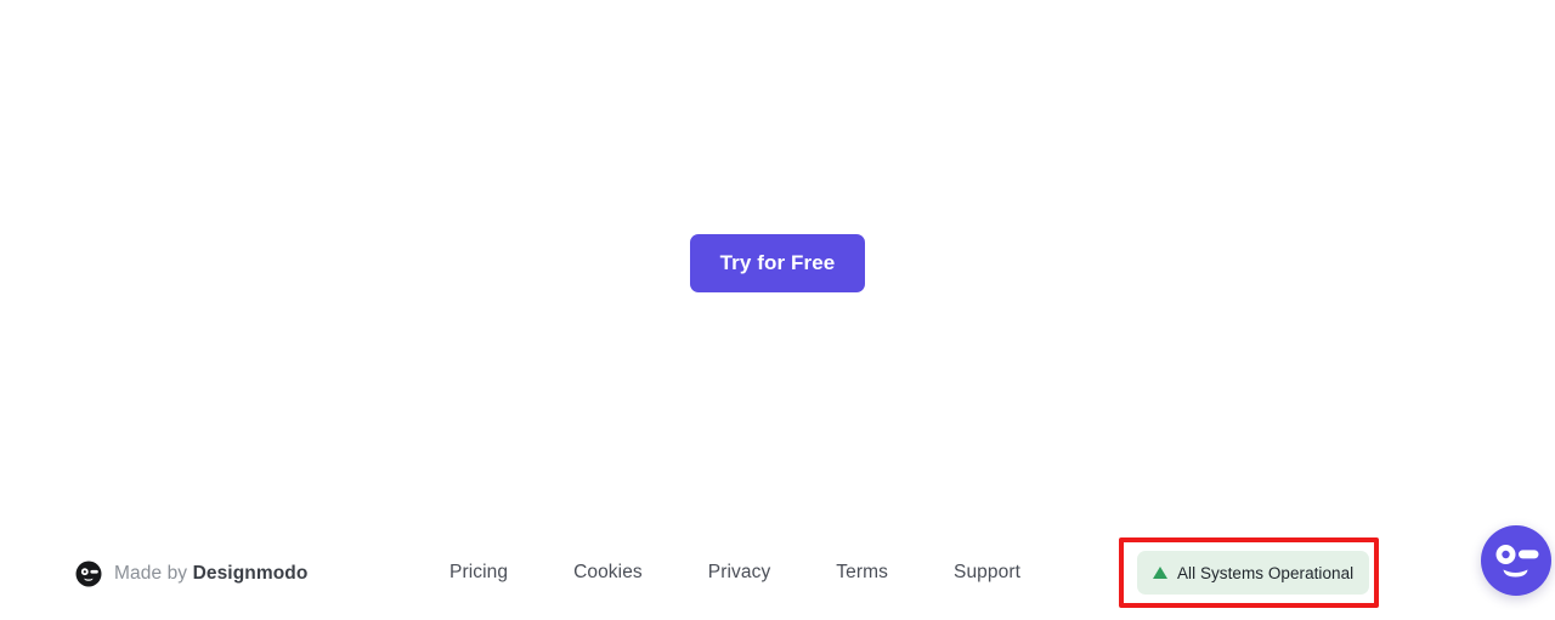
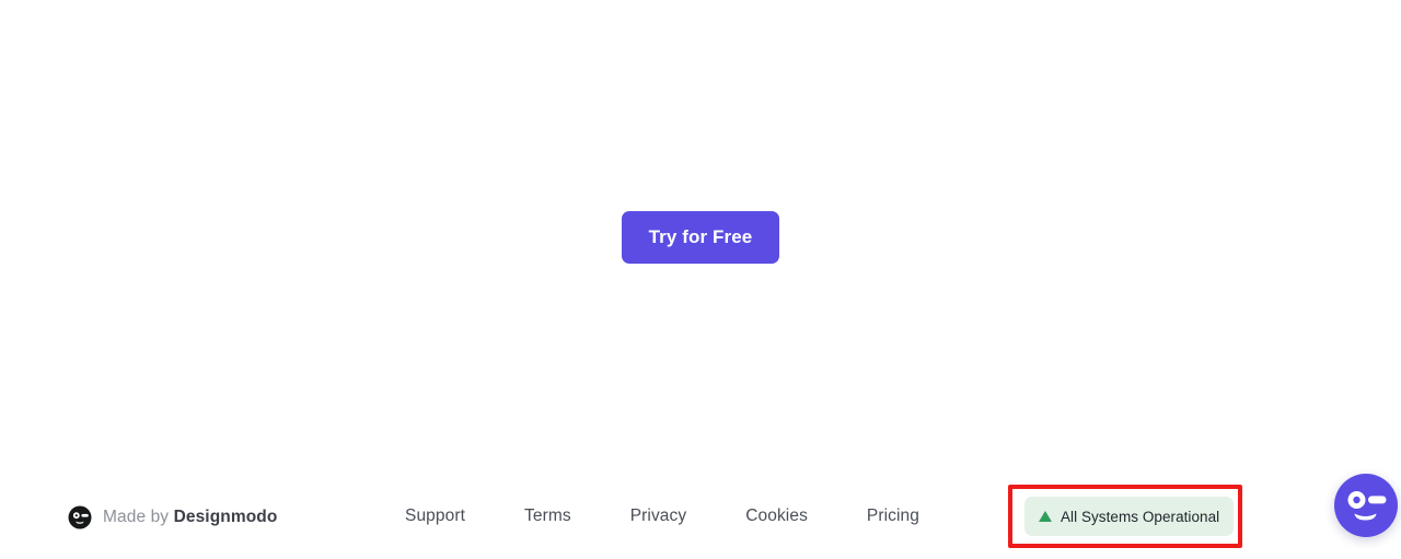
  Try for Free
  Made by Designmodo
- Pricing
+ Support
- Cookies
+ Terms
  Privacy
- Terms
+ Cookies
- Support
+ Pricing
  All Systems Operational
